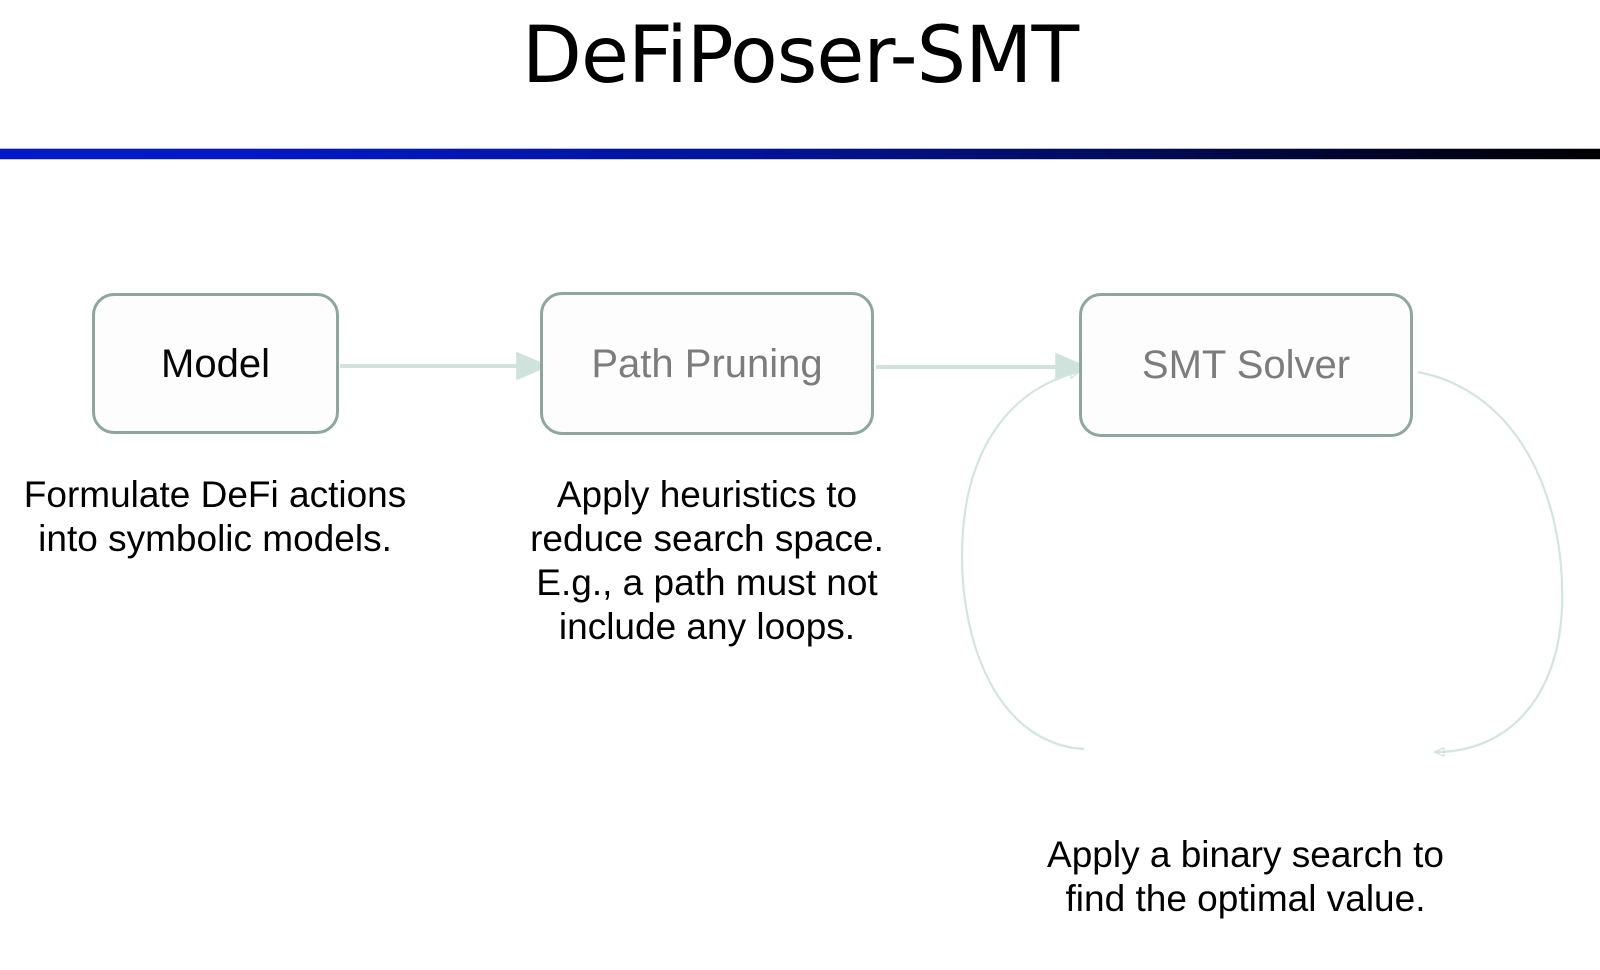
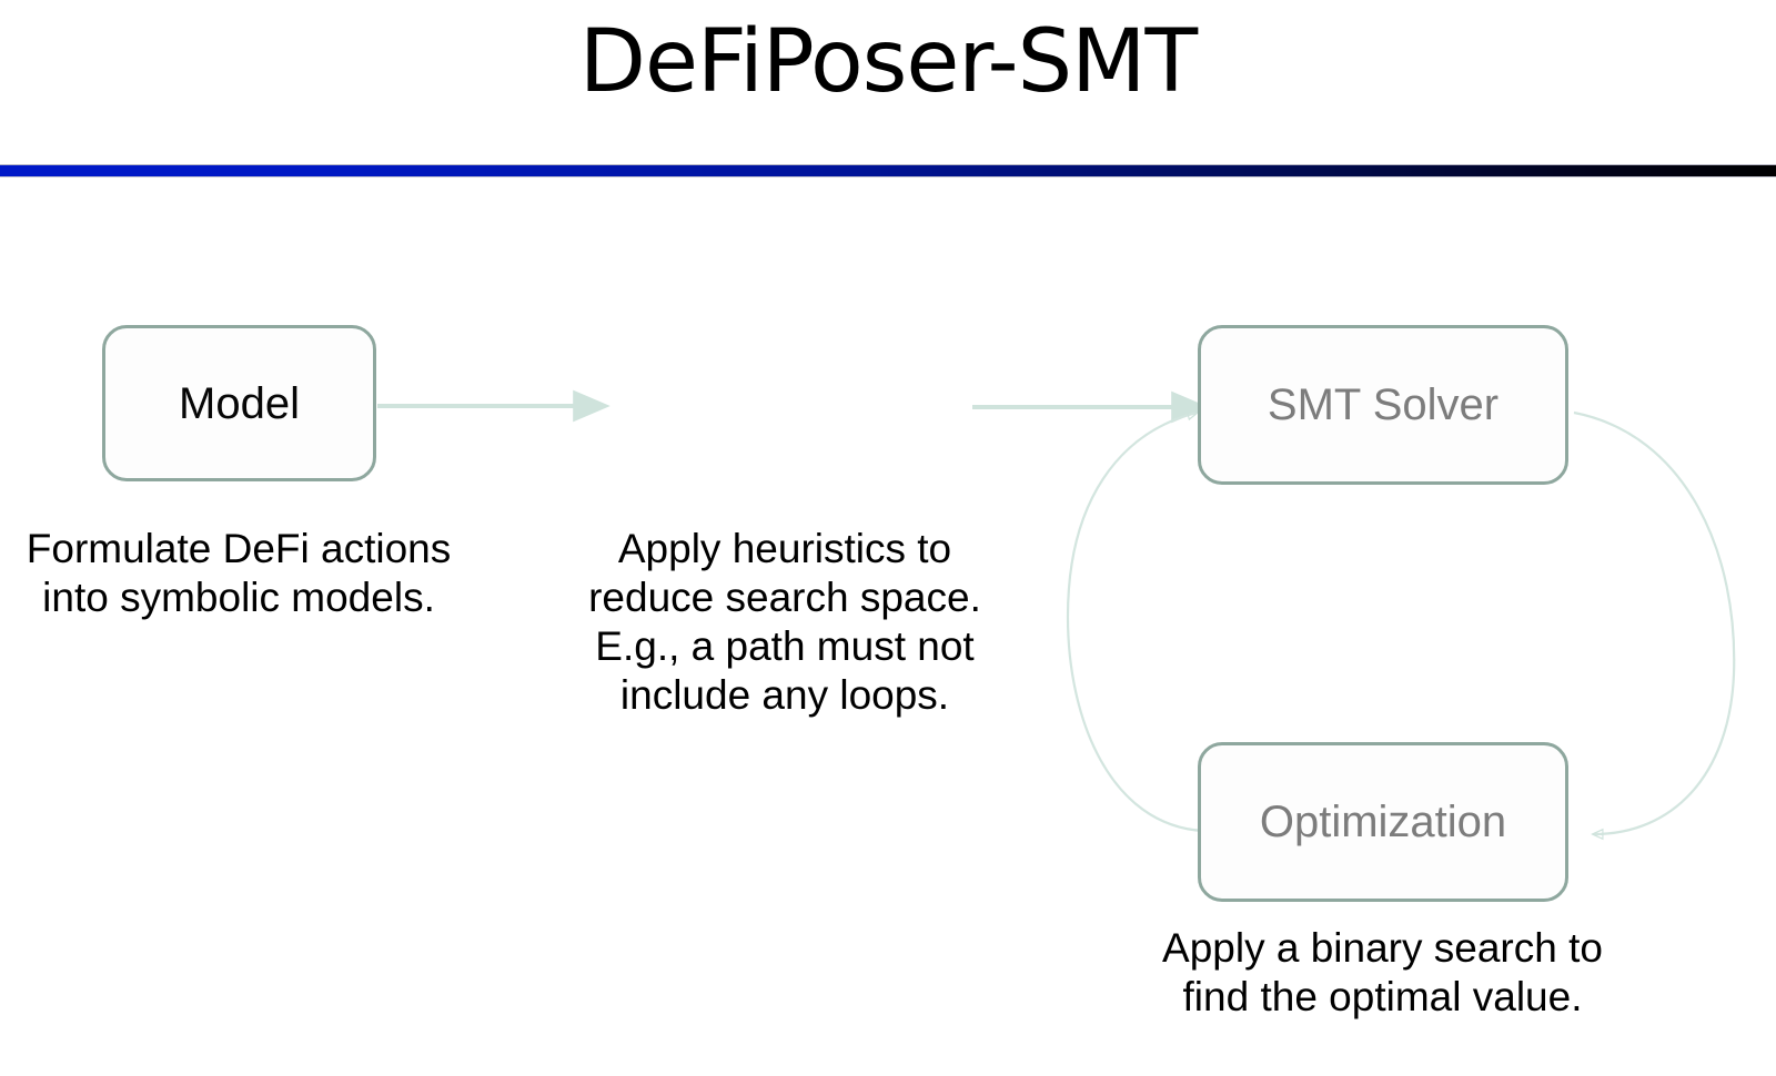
  DeFiPoser-SMT
  Model
- Path Pruning
  SMT Solver
+ Optimization
  Formulate DeFi actions
  into symbolic models.
  Apply heuristics to
  reduce search space.
  E.g., a path must not
  include any loops.
  Apply a binary search to
  find the optimal value.
